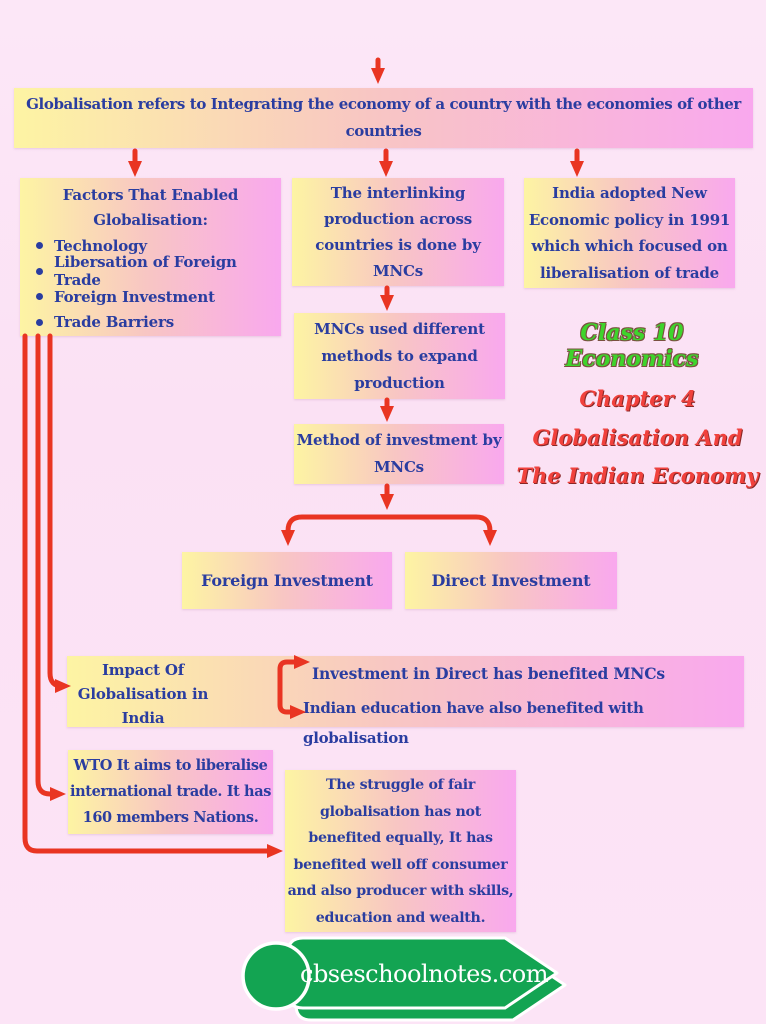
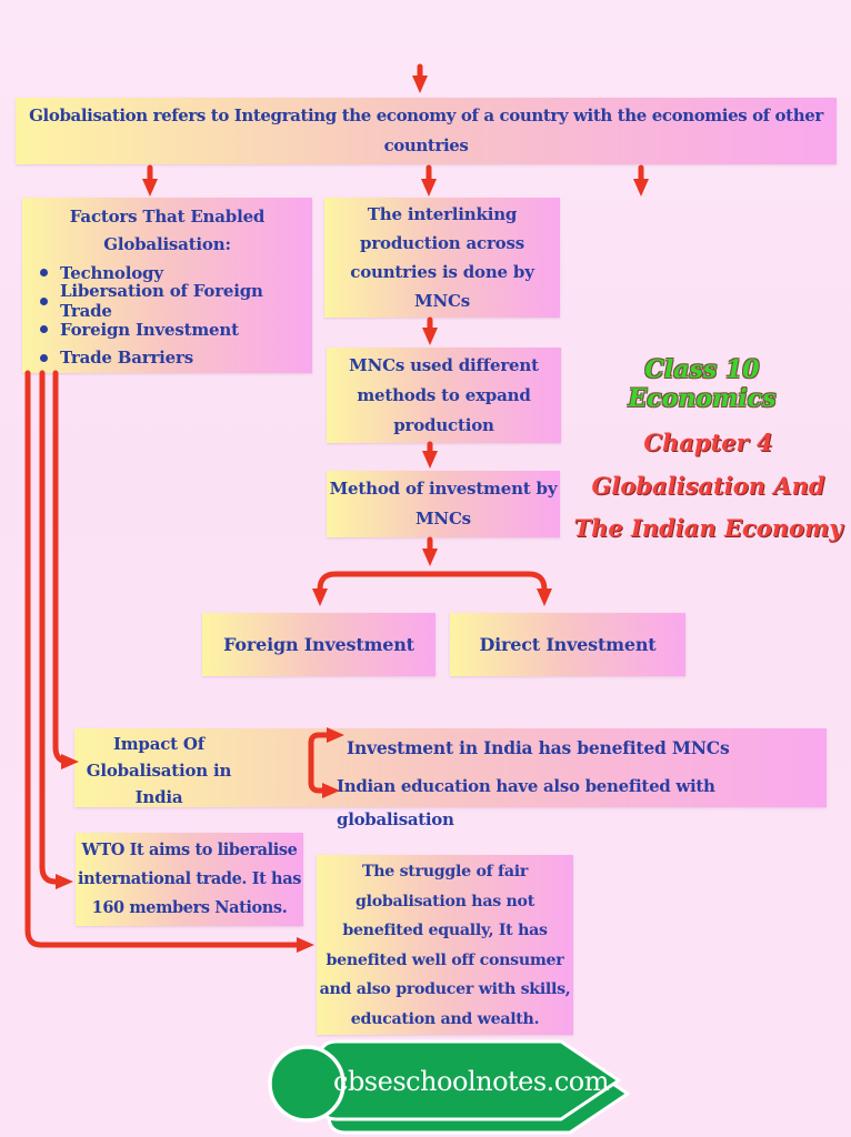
  Globalisation refers to Integrating the economy of a country with the economies of other
  countries
  Factors That Enabled
  Globalisation:
  Technology
  Libersation of Foreign Trade
  Foreign Investment
  Trade Barriers
  The interlinking
  production across
  countries is done by
  MNCs
- India adopted New
- Economic policy in 1991
- which which focused on
- liberalisation of trade
  MNCs used different
  methods to expand
  production
  Method of investment by
  MNCs
  Foreign Investment
  Direct Investment
  Impact Of
  Globalisation in
  India
- Investment in Direct has benefited MNCs
+ Investment in India has benefited MNCs
  Indian education have also benefited with globalisation
  WTO It aims to liberalise
  international trade. It has
  160 members Nations.
  The struggle of fair
  globalisation has not
  benefited equally, It has
  benefited well off consumer
  and also producer with skills,
  education and wealth.
  Class 10 Economics
  Chapter 4
  Globalisation And
  The Indian Economy
  cbseschoolnotes.com
